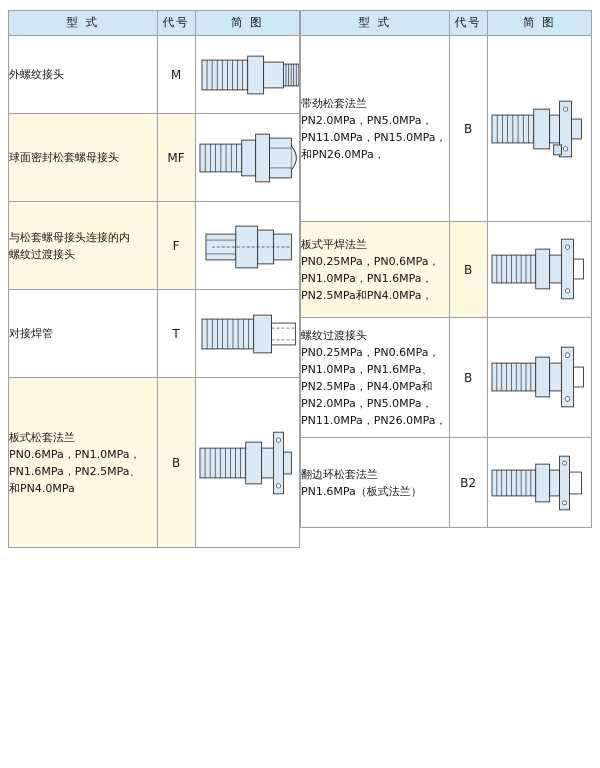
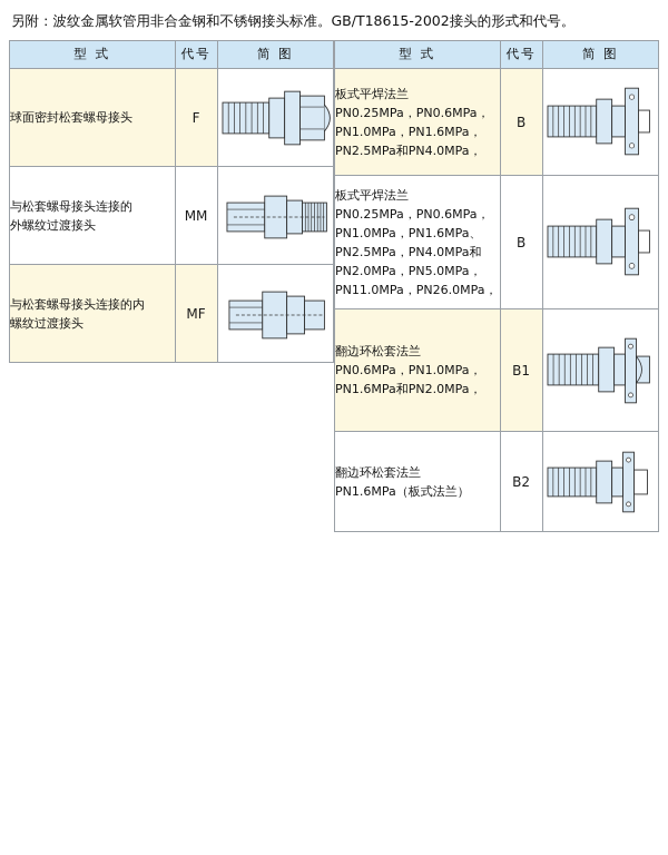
+ 另附：波纹金属软管用非合金钢和不锈钢接头标准。GB/T18615-2002接头的形式和代号。
  型 式	代号	简 图
- 外螺纹接头	M
- 球面密封松套螺母接头	MF
+ 球面密封松套螺母接头	F
+ 与松套螺母接头连接的 外螺纹过渡接头	MM
- 与松套螺母接头连接的内 螺纹过渡接头	F
+ 与松套螺母接头连接的内 螺纹过渡接头	MF
- 对接焊管	T
- 板式松套法兰 PN0.6MPa，PN1.0MPa， PN1.6MPa，PN2.5MPa、 和PN4.0MPa	B
  型 式	代号	简 图
- 带劲松套法兰 PN2.0MPa，PN5.0MPa， PN11.0MPa，PN15.0MPa， 和PN26.0MPa，	B
  板式平焊法兰 PN0.25MPa，PN0.6MPa， PN1.0MPa，PN1.6MPa， PN2.5MPa和PN4.0MPa，	B
- 螺纹过渡接头 PN0.25MPa，PN0.6MPa， PN1.0MPa，PN1.6MPa、 PN2.5MPa，PN4.0MPa和 PN2.0MPa，PN5.0MPa， PN11.0MPa，PN26.0MPa，	B
+ 板式平焊法兰 PN0.25MPa，PN0.6MPa， PN1.0MPa，PN1.6MPa、 PN2.5MPa，PN4.0MPa和 PN2.0MPa，PN5.0MPa， PN11.0MPa，PN26.0MPa，	B
+ 翻边环松套法兰 PN0.6MPa，PN1.0MPa， PN1.6MPa和PN2.0MPa，	B1
  翻边环松套法兰 PN1.6MPa（板式法兰）	B2
